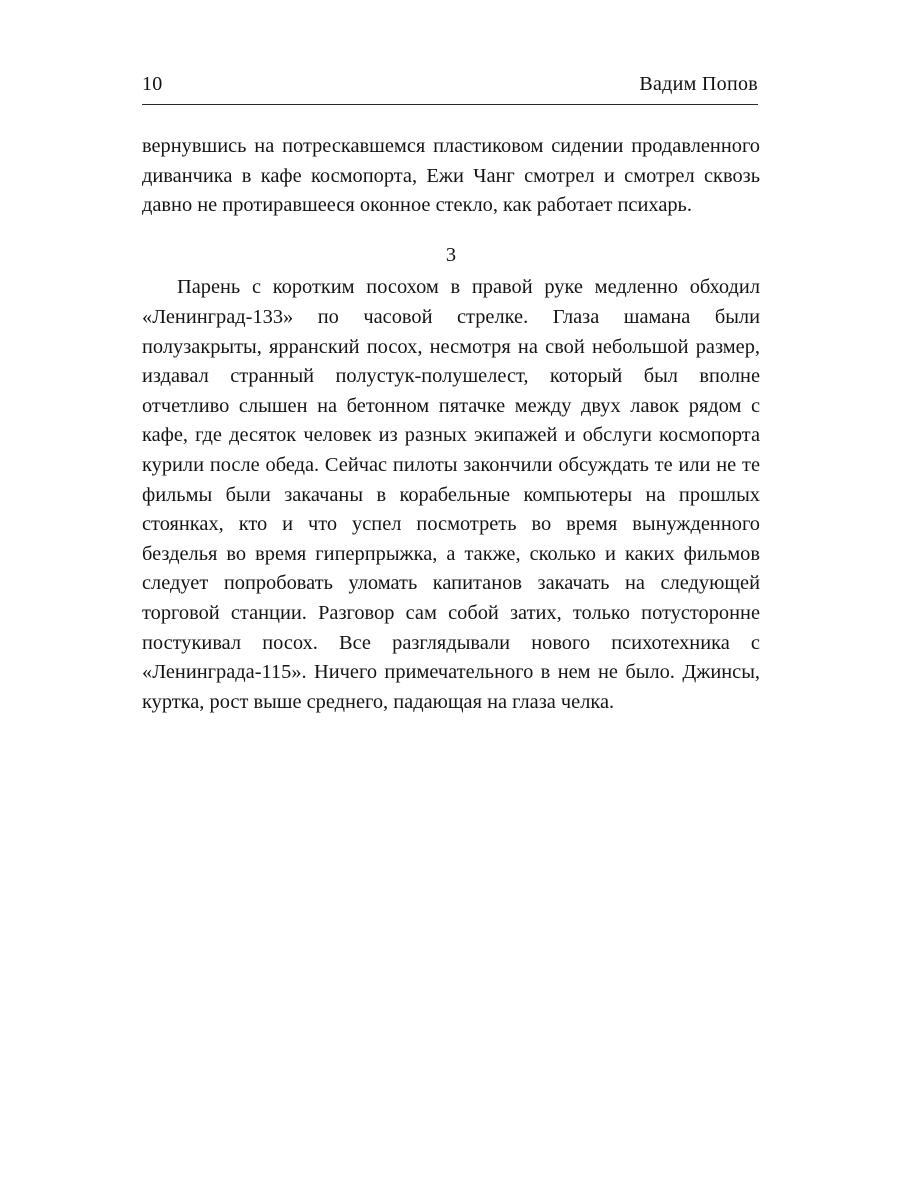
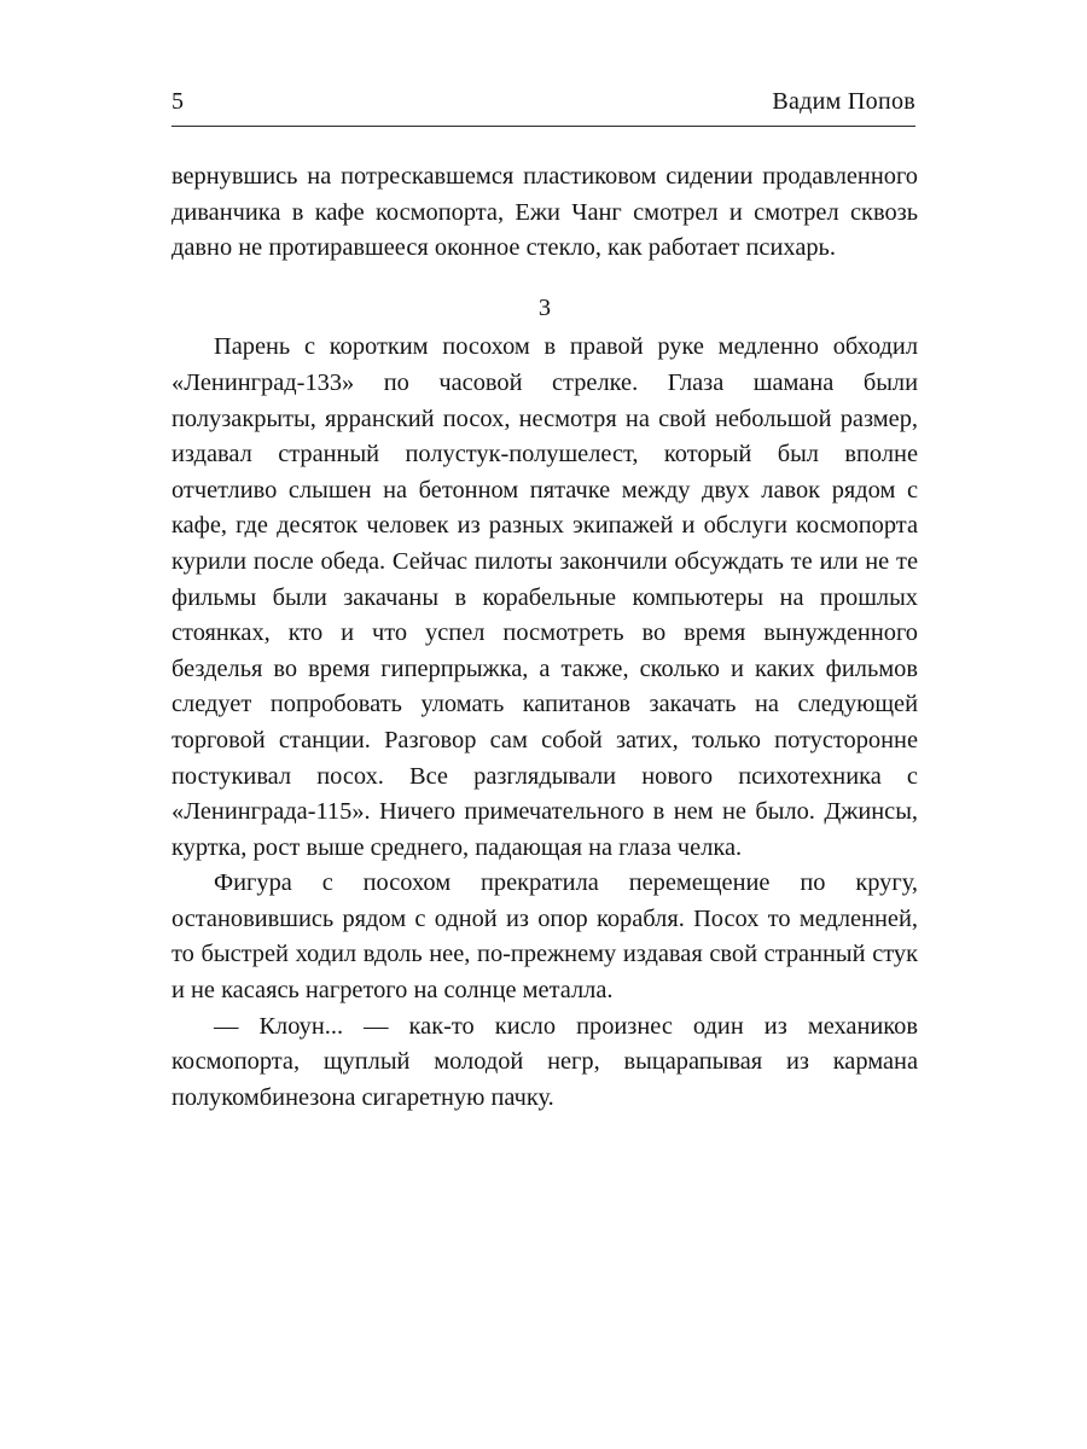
- 10
+ 5
  Вадим Попов
  вернувшись на потрескавшемся пластиковом сидении продавленного диванчика в кафе космопорта, Ежи Чанг смотрел и смотрел сквозь давно не протиравшееся оконное стекло, как работает психарь.
  3
  Парень с коротким посохом в правой руке медленно обходил «Ленинград-133» по часовой стрелке. Глаза шамана были полузакрыты, ярранский посох, несмотря на свой небольшой размер, издавал странный полустук-полушелест, который был вполне отчетливо слышен на бетонном пятачке между двух лавок рядом с кафе, где десяток человек из разных экипажей и обслуги космопорта курили после обеда. Сейчас пилоты закончили обсуждать те или не те фильмы были закачаны в корабельные компьютеры на прошлых стоянках, кто и что успел посмотреть во время вынужденного безделья во время гиперпрыжка, а также, сколько и каких фильмов следует попробовать уломать капитанов закачать на следующей торговой станции. Разговор сам собой затих, только потусторонне постукивал посох. Все разглядывали нового психотехника с «Ленинграда-115». Ничего примечательного в нем не было. Джинсы, куртка, рост выше среднего, падающая на глаза челка.
+ Фигура с посохом прекратила перемещение по кругу, остановившись рядом с одной из опор корабля. Посох то медленней, то быстрей ходил вдоль нее, по-прежнему издавая свой странный стук и не касаясь нагретого на солнце металла.
+ — Клоун... — как-то кисло произнес один из механиков космопорта, щуплый молодой негр, выцарапывая из кармана полукомбинезона сигаретную пачку.
